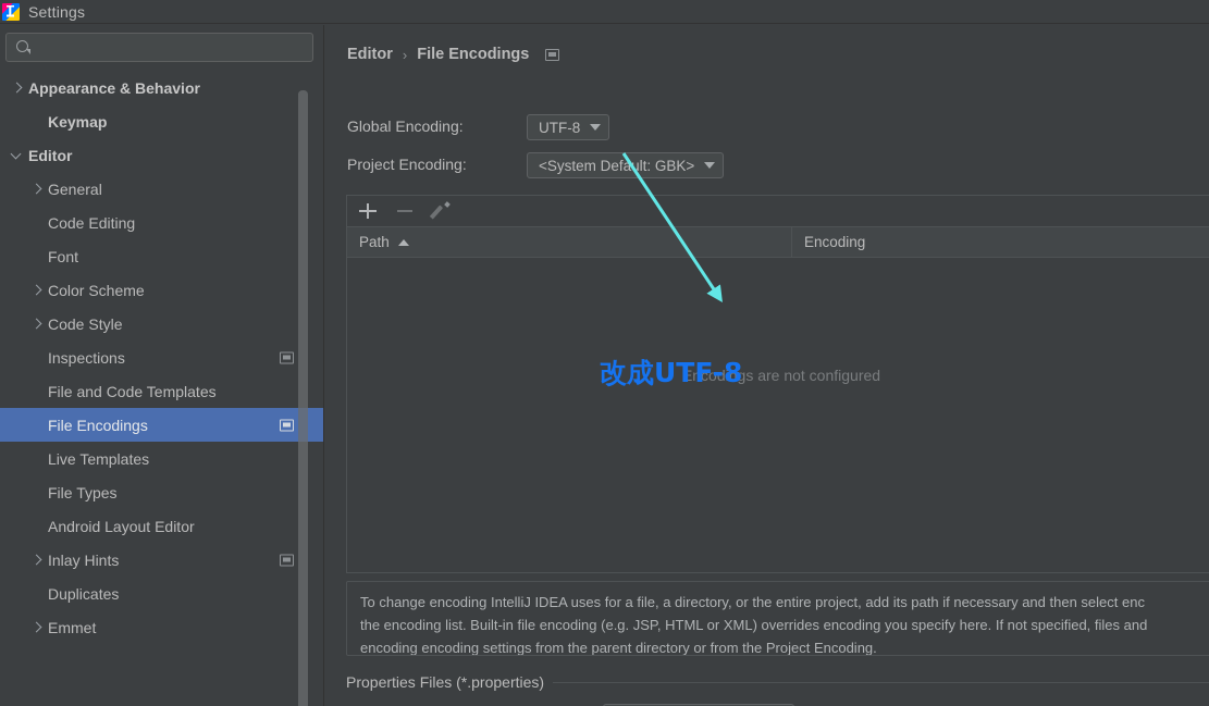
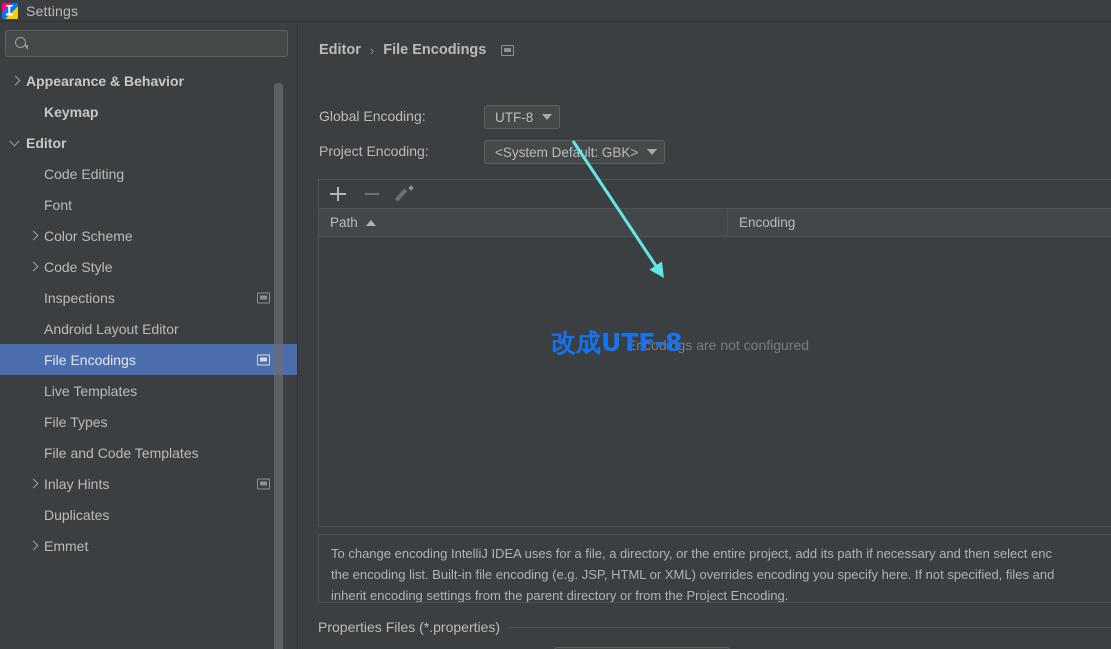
  Settings
  Appearance & Behavior
  Keymap
  Editor
- General
  Code Editing
  Font
  Color Scheme
  Code Style
  Inspections
- File and Code Templates
+ Android Layout Editor
  File Encodings
  Live Templates
  File Types
- Android Layout Editor
+ File and Code Templates
  Inlay Hints
  Duplicates
  Emmet
  Editor
  ›
  File Encodings
  Global Encoding:
  UTF-8
  Project Encoding:
  <System Default: GBK>
  Path
  Encoding
  Encodings are not configured
  To change encoding IntelliJ IDEA uses for a file, a directory, or the entire project, add its path if necessary and then select enc
  the encoding list. Built-in file encoding (e.g. JSP, HTML or XML) overrides encoding you specify here. If not specified, files and
- encoding encoding settings from the parent directory or from the Project Encoding.
+ inherit encoding settings from the parent directory or from the Project Encoding.
  Properties Files (*.properties)
  改成UTF-8
